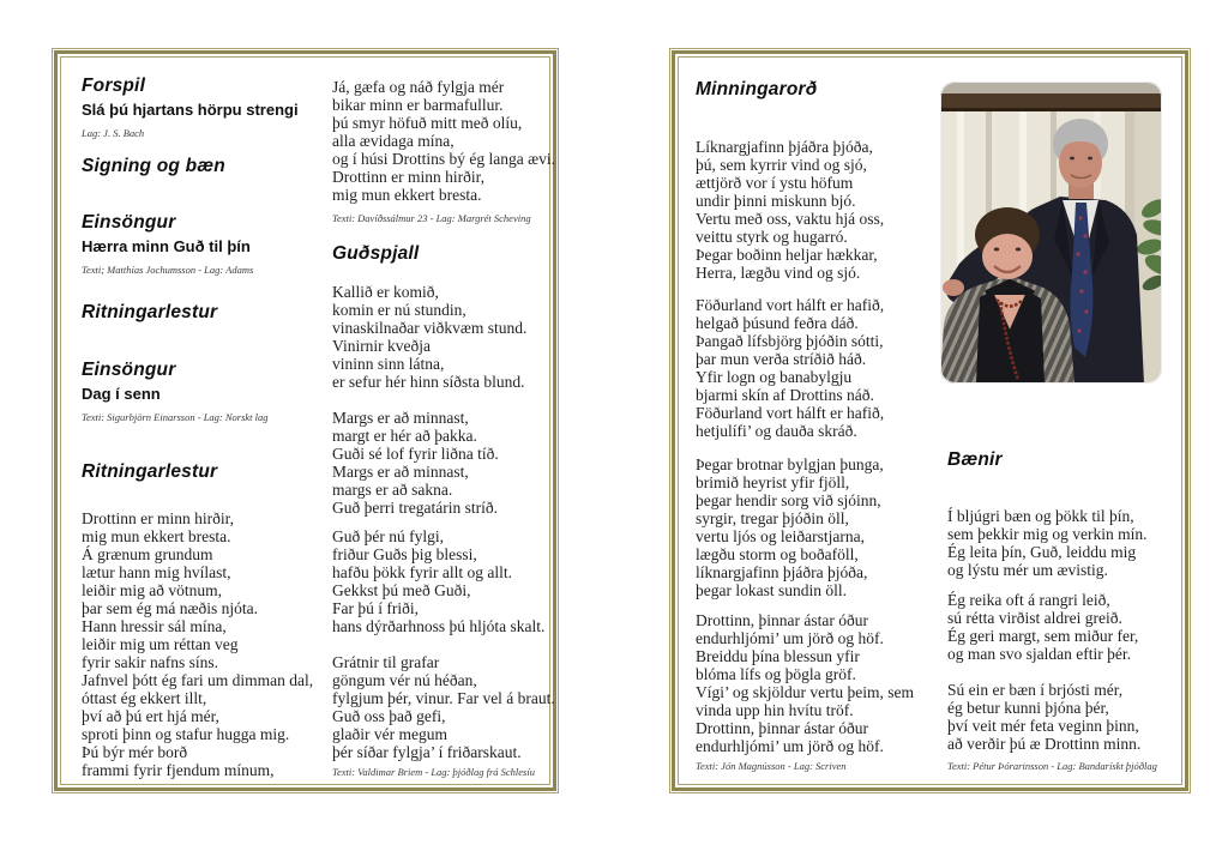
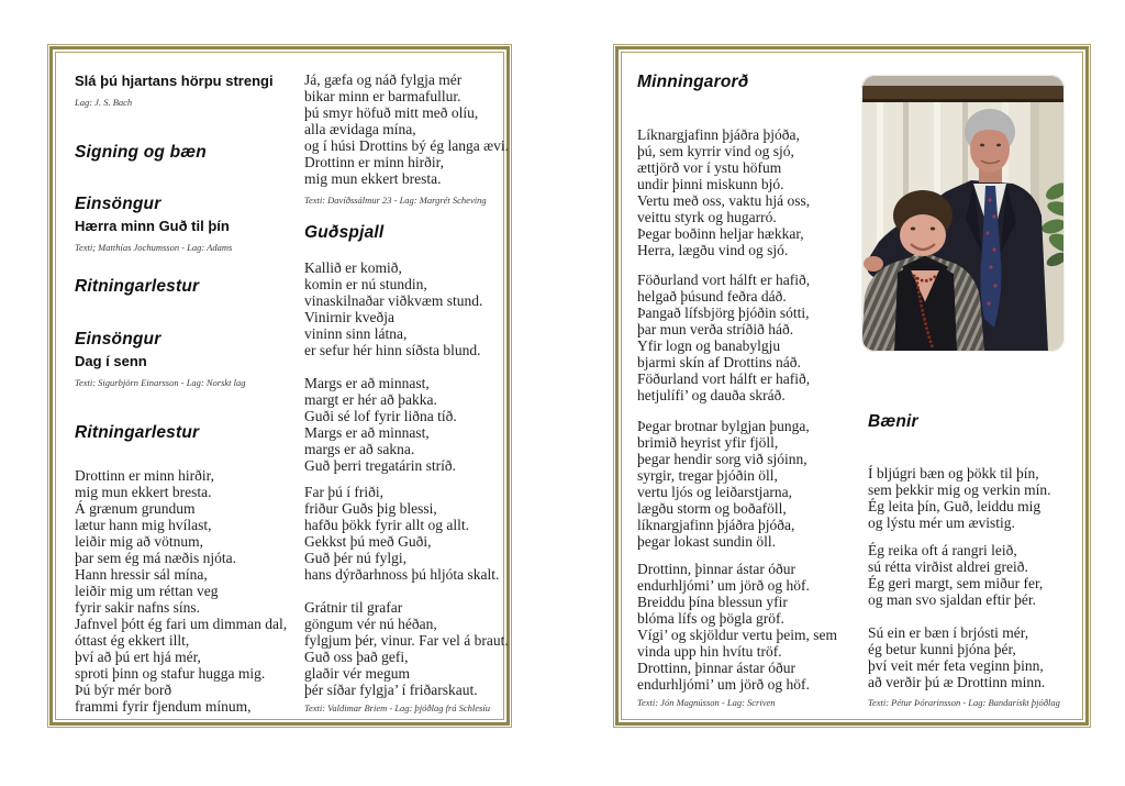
- Forspil
  Slá þú hjartans hörpu strengi
  Lag: J. S. Bach
  Signing og bæn
  Einsöngur
  Hærra minn Guð til þín
  Texti; Matthías Jochumsson - Lag: Adams
  Ritningarlestur
  Einsöngur
  Dag í senn
  Texti: Sigurbjörn Einarsson - Lag: Norskt lag
  Ritningarlestur
  Drottinn er minn hirðir,
  mig mun ekkert bresta.
  Á grænum grundum
  lætur hann mig hvílast,
  leiðir mig að vötnum,
  þar sem ég má næðis njóta.
  Hann hressir sál mína,
  leiðir mig um réttan veg
  fyrir sakir nafns síns.
  Jafnvel þótt ég fari um dimman dal,
  óttast ég ekkert illt,
  því að þú ert hjá mér,
  sproti þinn og stafur hugga mig.
  Þú býr mér borð
  frammi fyrir fjendum mínum,
  Já, gæfa og náð fylgja mér
  bikar minn er barmafullur.
  þú smyr höfuð mitt með olíu,
  alla ævidaga mína,
  og í húsi Drottins bý ég langa ævi.
  Drottinn er minn hirðir,
  mig mun ekkert bresta.
  Texti: Davíðssálmur 23 - Lag: Margrét Scheving
  Guðspjall
  Kallið er komið,
  komin er nú stundin,
  vinaskilnaðar viðkvæm stund.
  Vinirnir kveðja
  vininn sinn látna,
  er sefur hér hinn síðsta blund.
  Margs er að minnast,
  margt er hér að þakka.
  Guði sé lof fyrir liðna tíð.
  Margs er að minnast,
  margs er að sakna.
  Guð þerri tregatárin stríð.
- Guð þér nú fylgi,
+ Far þú í friði,
  friður Guðs þig blessi,
  hafðu þökk fyrir allt og allt.
  Gekkst þú með Guði,
- Far þú í friði,
+ Guð þér nú fylgi,
  hans dýrðarhnoss þú hljóta skalt.
  Grátnir til grafar
  göngum vér nú héðan,
  fylgjum þér, vinur. Far vel á braut.
  Guð oss það gefi,
  glaðir vér megum
  þér síðar fylgja’ í friðarskaut.
  Texti: Valdimar Briem - Lag: þjóðlag frá Schlesíu
  Minningarorð
  Líknargjafinn þjáðra þjóða,
  þú, sem kyrrir vind og sjó,
  ættjörð vor í ystu höfum
  undir þinni miskunn bjó.
  Vertu með oss, vaktu hjá oss,
  veittu styrk og hugarró.
  Þegar boðinn heljar hækkar,
  Herra, lægðu vind og sjó.
  Föðurland vort hálft er hafið,
  helgað þúsund feðra dáð.
  Þangað lífsbjörg þjóðin sótti,
  þar mun verða stríðið háð.
  Yfir logn og banabylgju
  bjarmi skín af Drottins náð.
  Föðurland vort hálft er hafið,
  hetjulífi’ og dauða skráð.
  Þegar brotnar bylgjan þunga,
  brimið heyrist yfir fjöll,
  þegar hendir sorg við sjóinn,
  syrgir, tregar þjóðin öll,
  vertu ljós og leiðarstjarna,
  lægðu storm og boðaföll,
  líknargjafinn þjáðra þjóða,
  þegar lokast sundin öll.
  Drottinn, þinnar ástar óður
  endurhljómi’ um jörð og höf.
  Breiddu þína blessun yfir
  blóma lífs og þögla gröf.
  Vígi’ og skjöldur vertu þeim, sem
  vinda upp hin hvítu tröf.
  Drottinn, þinnar ástar óður
  endurhljómi’ um jörð og höf.
  Texti: Jón Magnússon - Lag: Scriven
  Bænir
  Í bljúgri bæn og þökk til þín,
  sem þekkir mig og verkin mín.
  Ég leita þín, Guð, leiddu mig
  og lýstu mér um ævistig.
  Ég reika oft á rangri leið,
  sú rétta virðist aldrei greið.
  Ég geri margt, sem miður fer,
  og man svo sjaldan eftir þér.
  Sú ein er bæn í brjósti mér,
  ég betur kunni þjóna þér,
  því veit mér feta veginn þinn,
  að verðir þú æ Drottinn minn.
  Texti: Pétur Þórarinsson - Lag: Bandarískt þjóðlag
